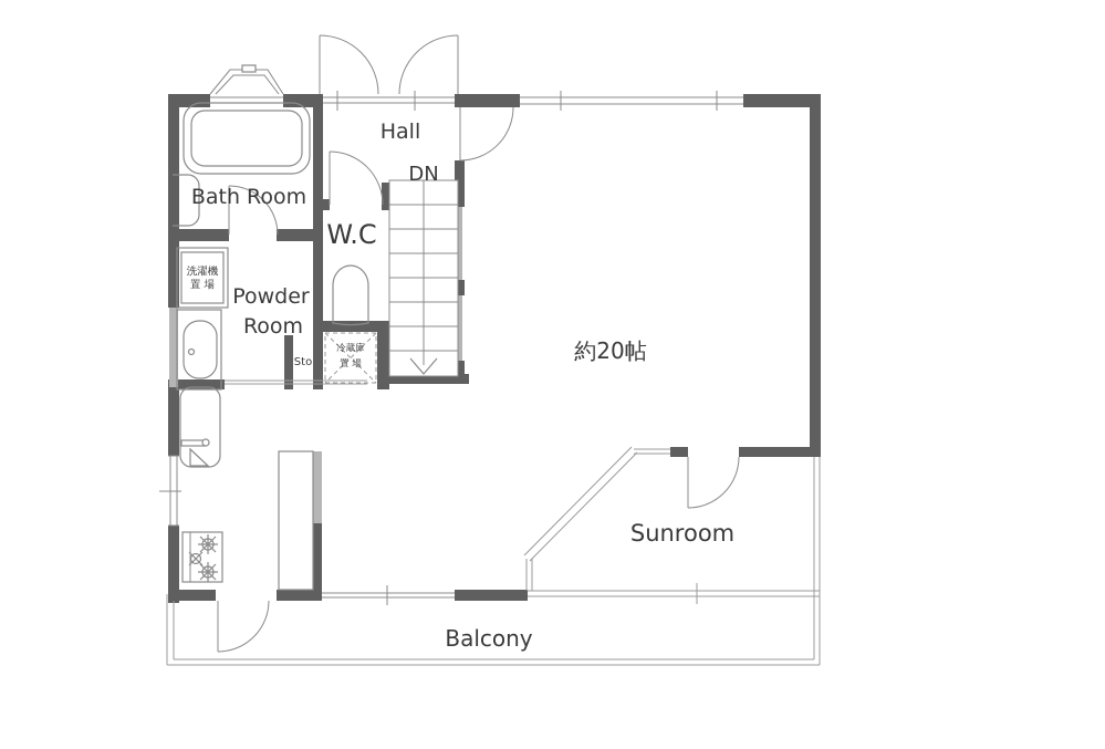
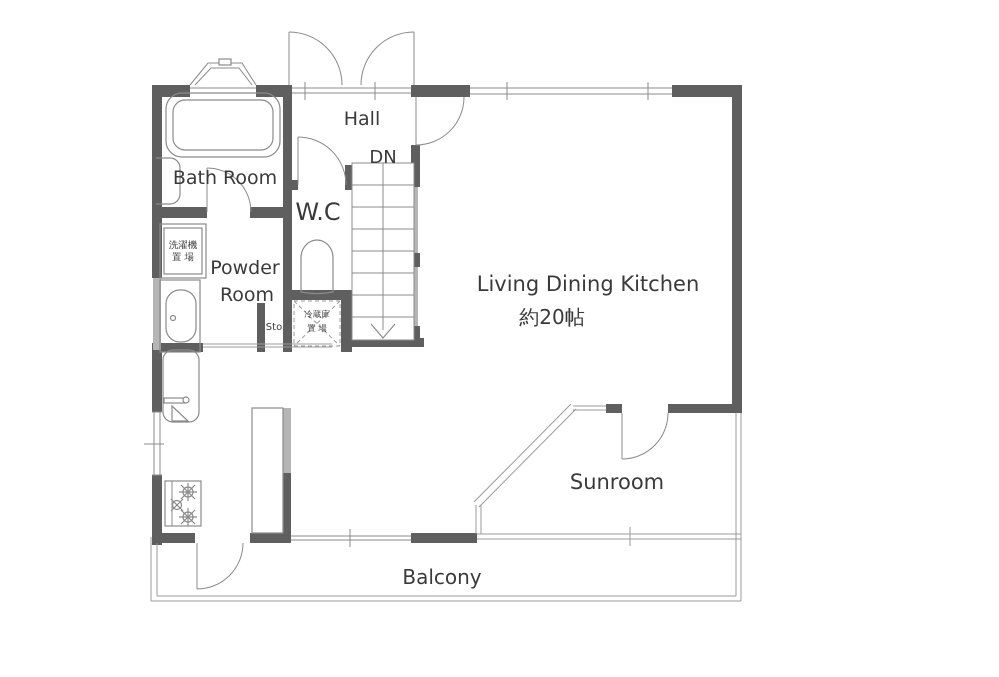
  Bath Room
  Hall
  DN
  W.C
  Powder
  Room
  洗濯機
  置 場
  Sto
  冷蔵庫
  置 場
+ Living Dining Kitchen
  約20帖
  Sunroom
  Balcony
